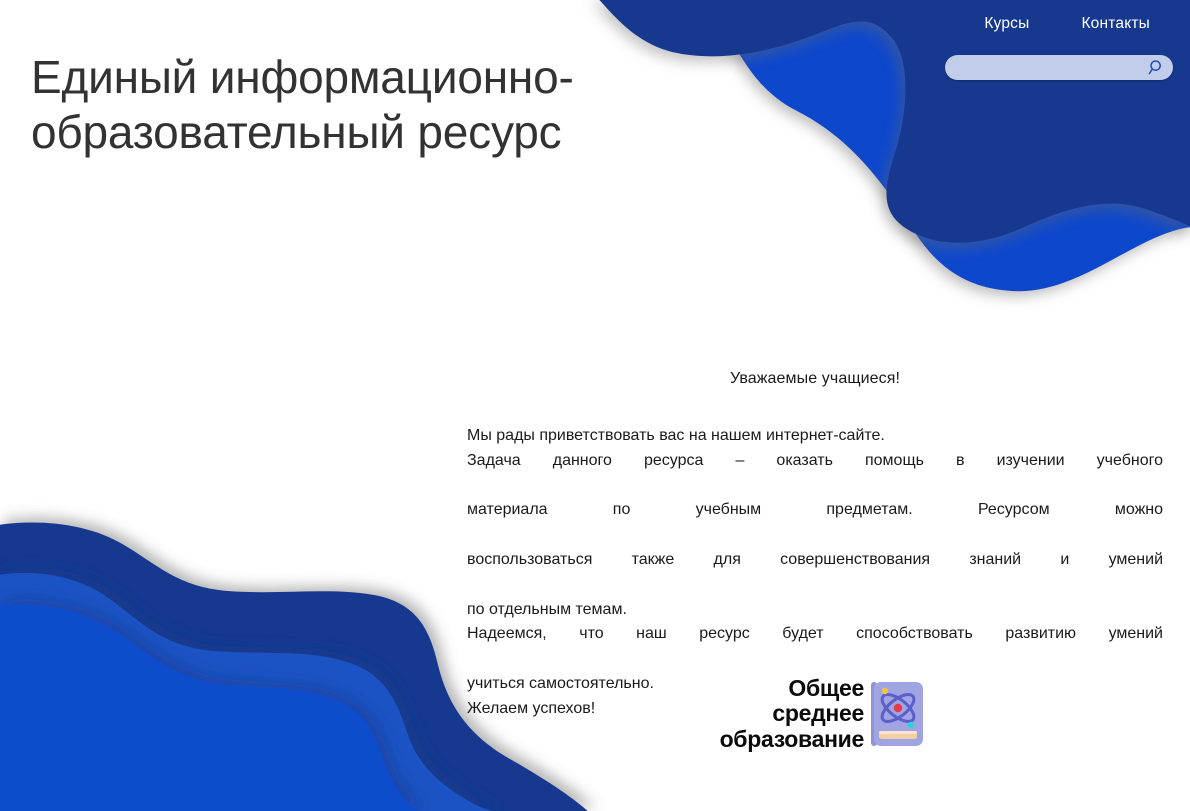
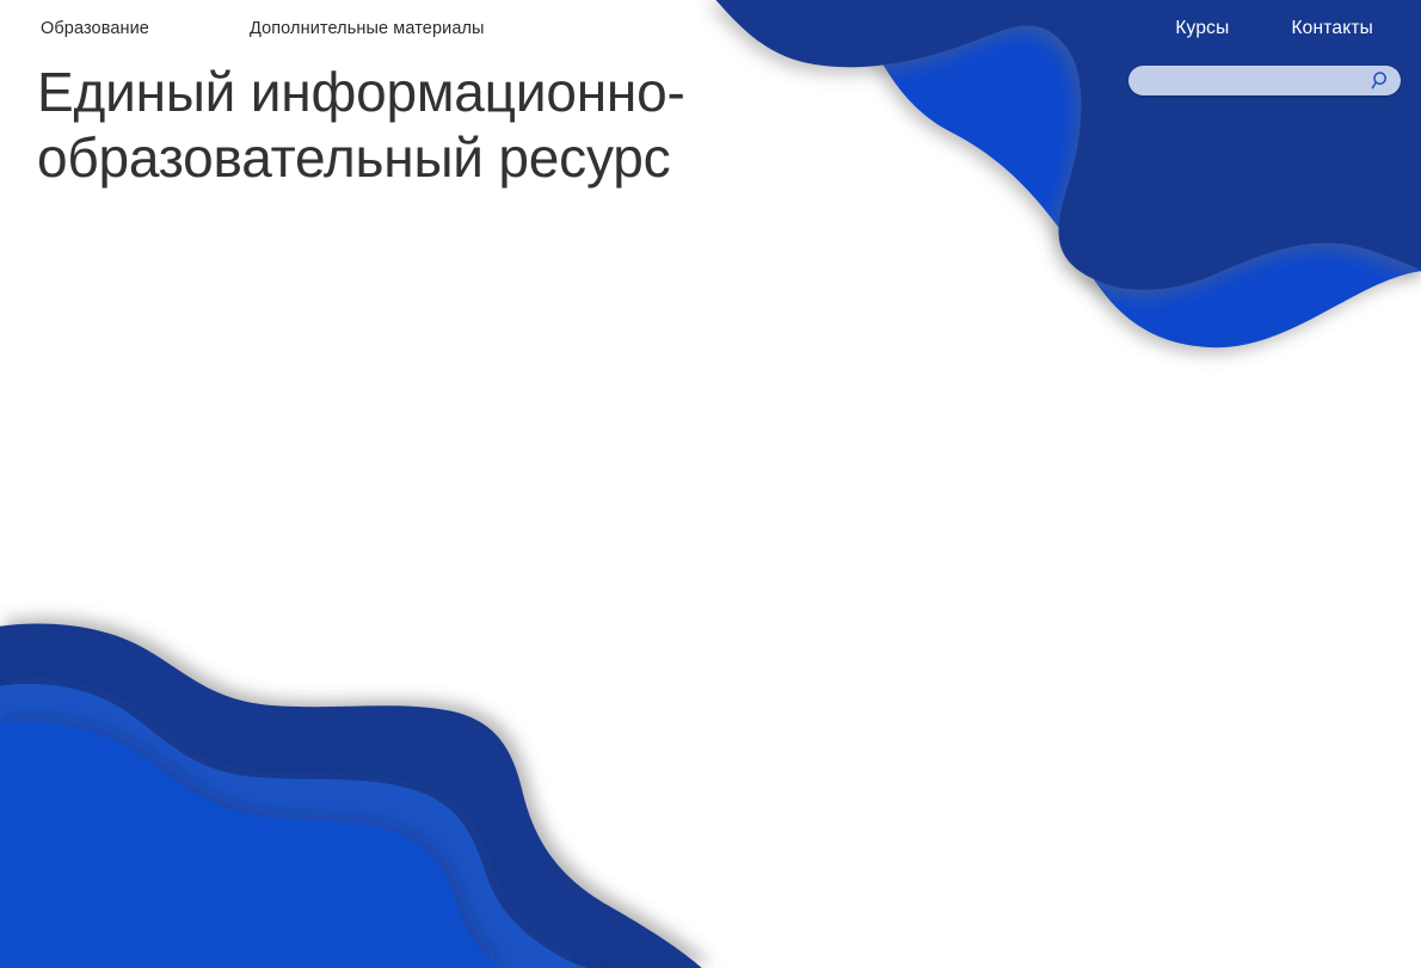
+ Образование
+ Дополнительные материалы
  Курсы
  Контакты
  Единый информационно-образовательный ресурс
- Уважаемые учащиеся!
- Мы рады приветствовать вас на нашем интернет-сайте.
- Задача данного ресурса – оказать помощь в изучении учебного
- материала по учебным предметам. Ресурсом можно
- воспользоваться также для совершенствования знаний и умений
- по отдельным темам.
- Надеемся, что наш ресурс будет способствовать развитию умений
- учиться самостоятельно.
- Желаем успехов!
- Общее
- среднее
- образование
